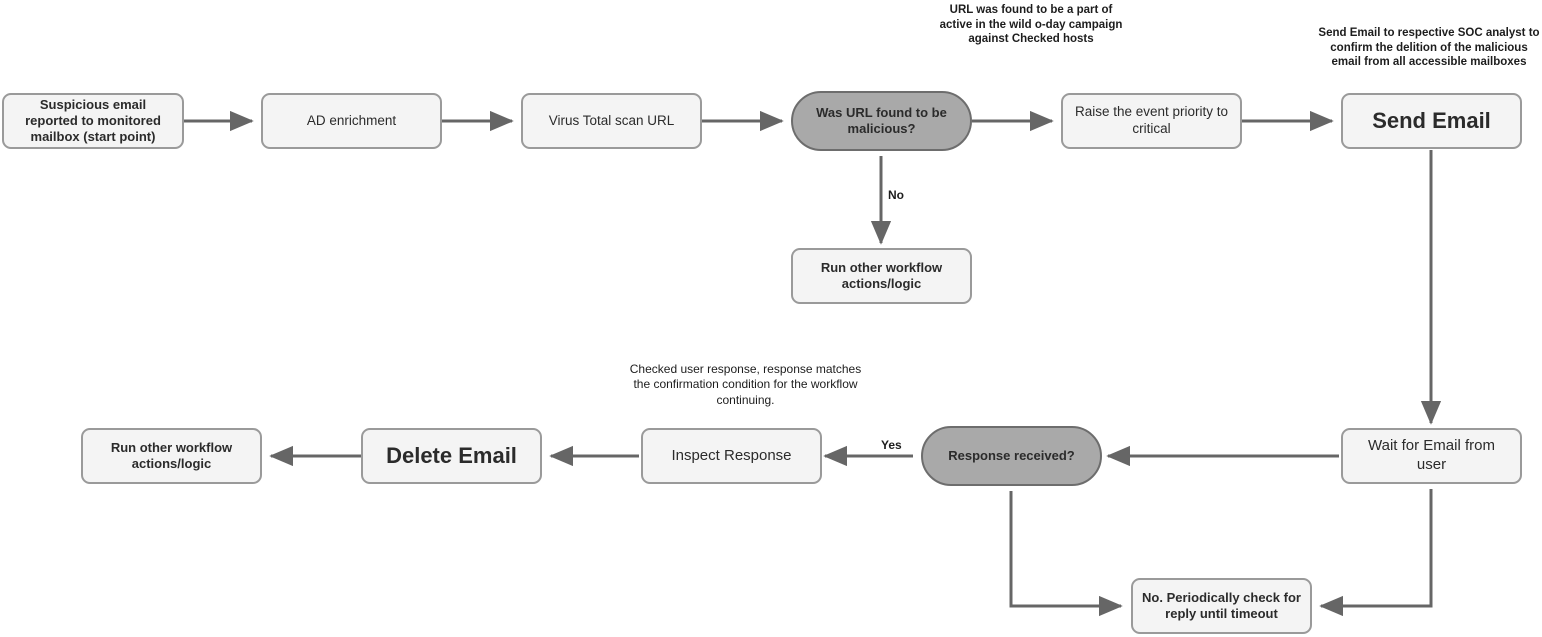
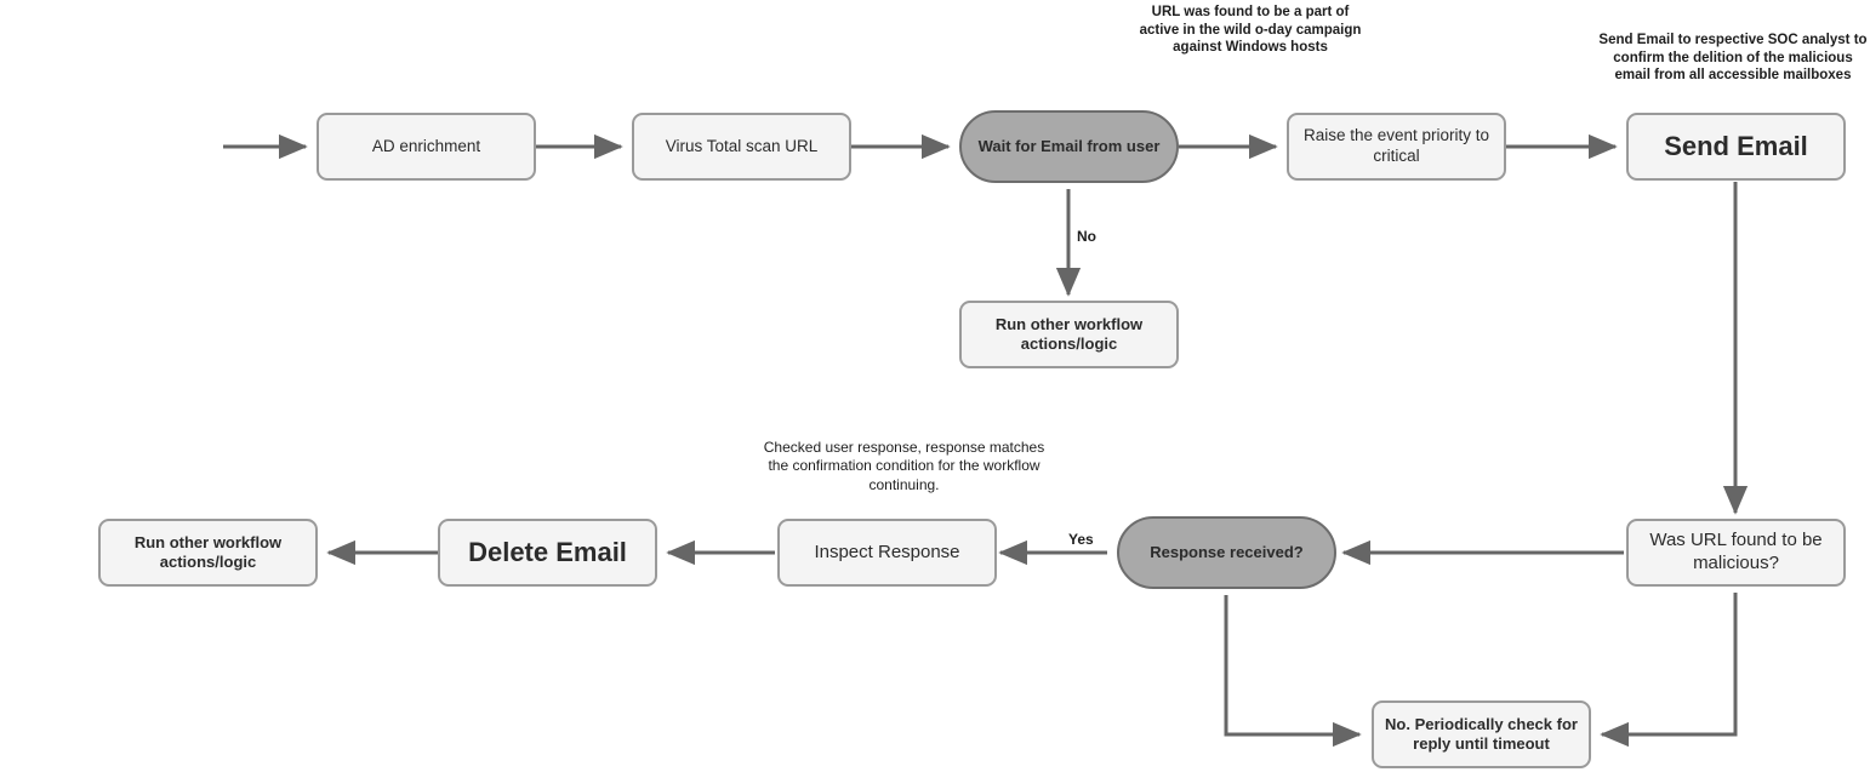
- Suspicious email reported to monitored mailbox (start point)
  AD enrichment
  Virus Total scan URL
- Was URL found to be malicious?
+ Wait for Email from user
  Raise the event priority to critical
  Send Email
  Run other workflow actions/logic
- Wait for Email from user
+ Was URL found to be malicious?
  Response received?
  Inspect Response
  Delete Email
  Run other workflow actions/logic
  No. Periodically check for reply until timeout
- URL was found to be a part of active in the wild o-day campaign against Checked hosts
+ URL was found to be a part of active in the wild o-day campaign against Windows hosts
  Send Email to respective SOC analyst to confirm the delition of the malicious email from all accessible mailboxes
  Checked user response, response matches the confirmation condition for the workflow continuing.
  No
  Yes
